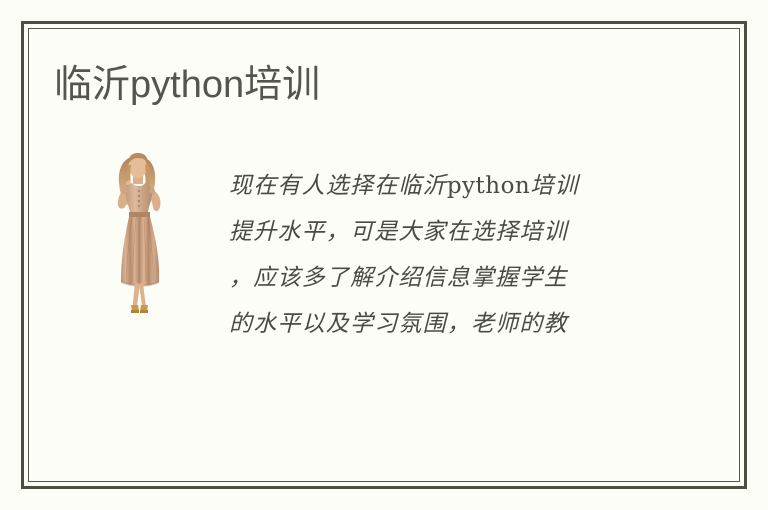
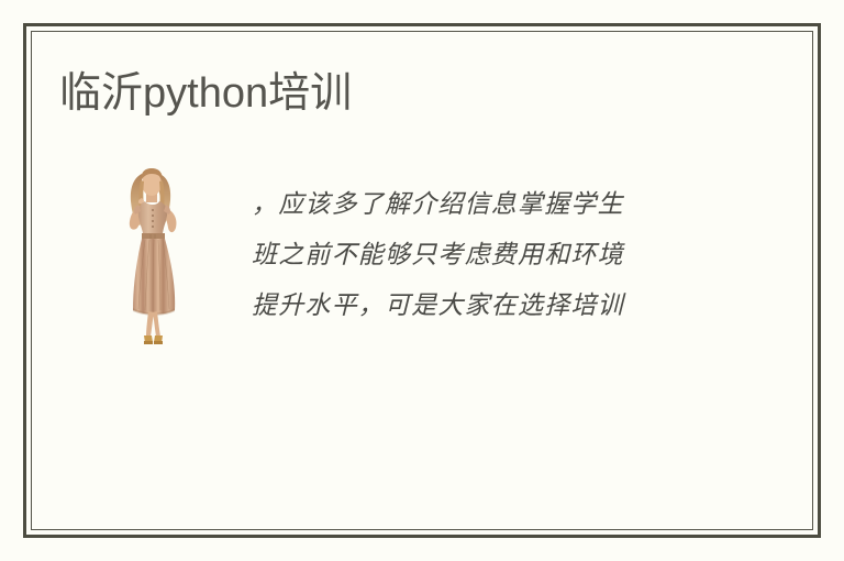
  临沂python培训
- 现在有人选择在临沂python培训
- 提升水平，可是大家在选择培训
+ ，应该多了解介绍信息掌握学生
+ 班之前不能够只考虑费用和环境
- ，应该多了解介绍信息掌握学生
+ 提升水平，可是大家在选择培训
- 的水平以及学习氛围，老师的教
